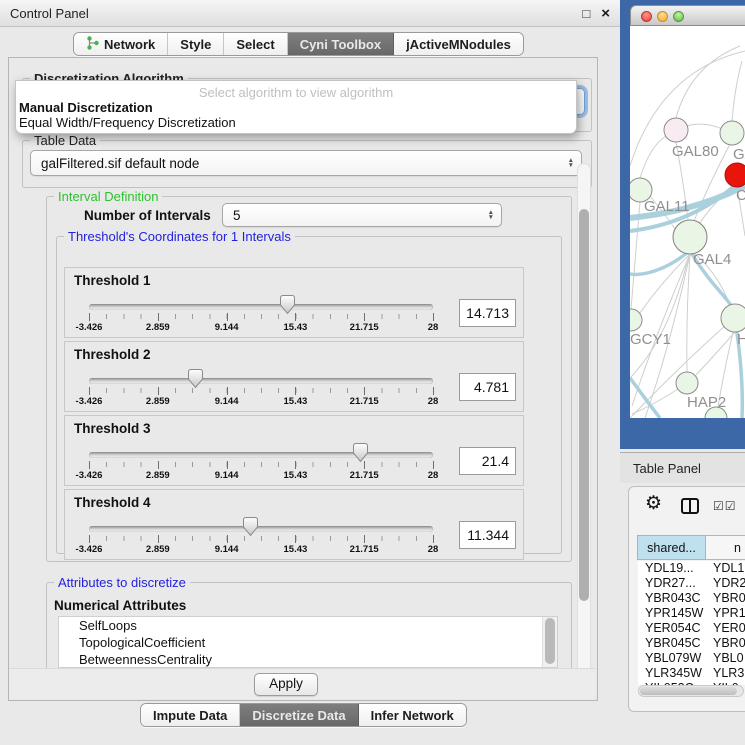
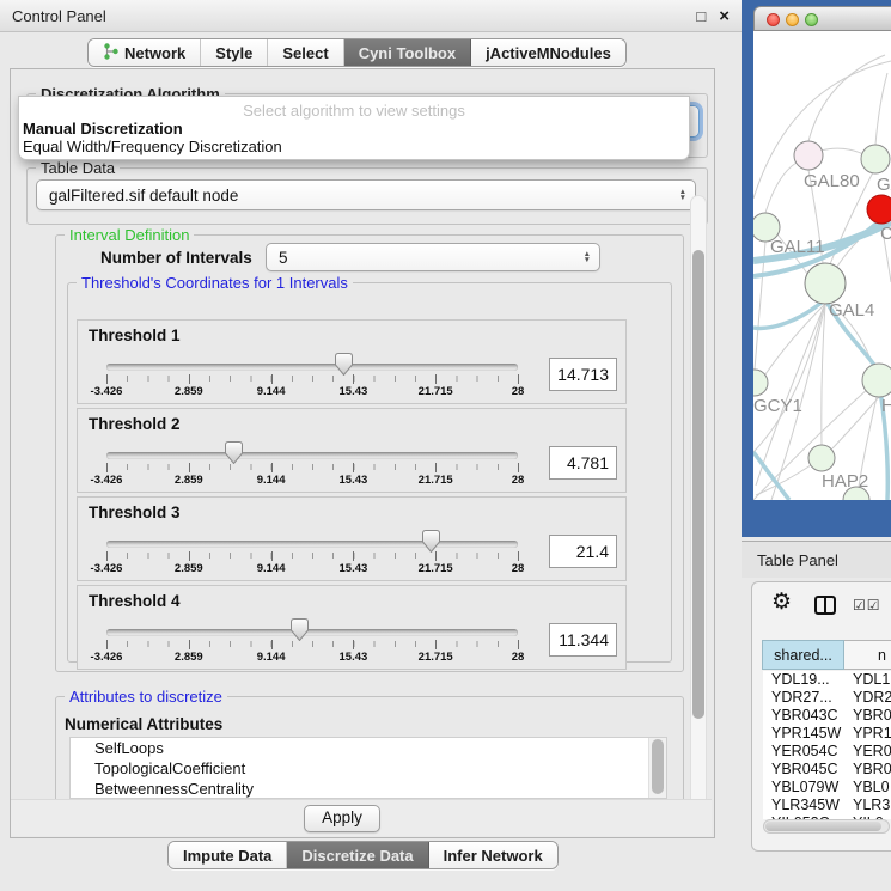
  Control Panel
  □
  ×
  Network
  Style
  Select
  Cyni Toolbox
  jActiveMNodules
  Discretization Algorithm
- Select algorithm to view algorithm
+ Select algorithm to view settings
  Manual Discretization
  Equal Width/Frequency Discretization
  Table Data
  galFiltered.sif default node
  Interval Definition
  Number of Intervals
  5
  Threshold's Coordinates for 1 Intervals
  Threshold 1
  -3.426
  2.859
  9.144
  15.43
  21.715
  28
  14.713
  Threshold 2
  -3.426
  2.859
  9.144
  15.43
  21.715
  28
  4.781
  Threshold 3
  -3.426
  2.859
  9.144
  15.43
  21.715
  28
  21.4
  Threshold 4
  -3.426
  2.859
  9.144
  15.43
  21.715
  28
  11.344
  Attributes to discretize
  Numerical Attributes
  SelfLoops
  TopologicalCoefficient
  BetweennessCentrality
  Apply
  Impute Data
  Discretize Data
  Infer Network
  GAL80
  C
  GAL11
  GAL4
  GCY1
  H
  HAP2
  Table Panel
  ⚙
  ☑☑
  shared...
  n
  YDL19...
  YDL1
  YDR27...
  YDR2
  YBR043C
  YBR0
  YPR145W
  YPR1
  YER054C
  YER0
  YBR045C
  YBR0
  YBL079W
  YBL0
  YLR345W
  YLR3
